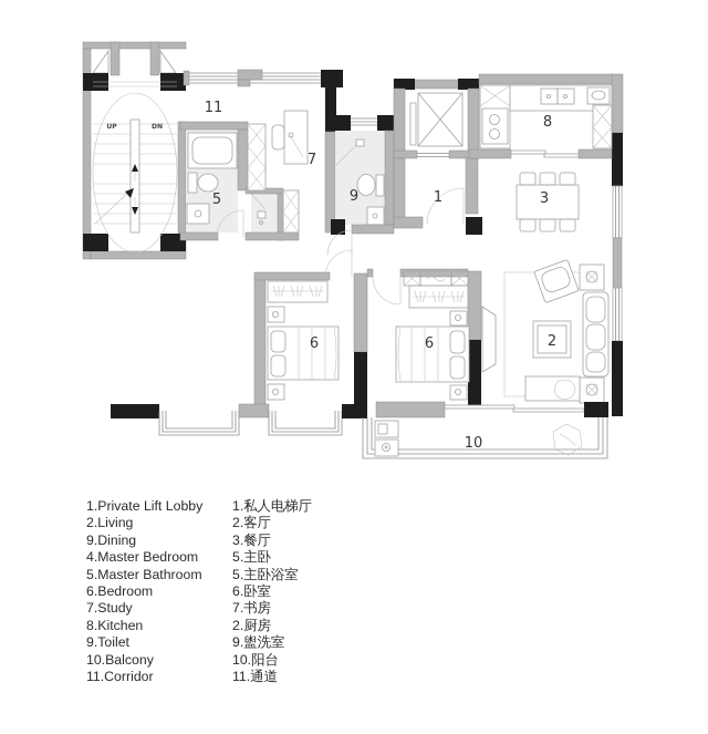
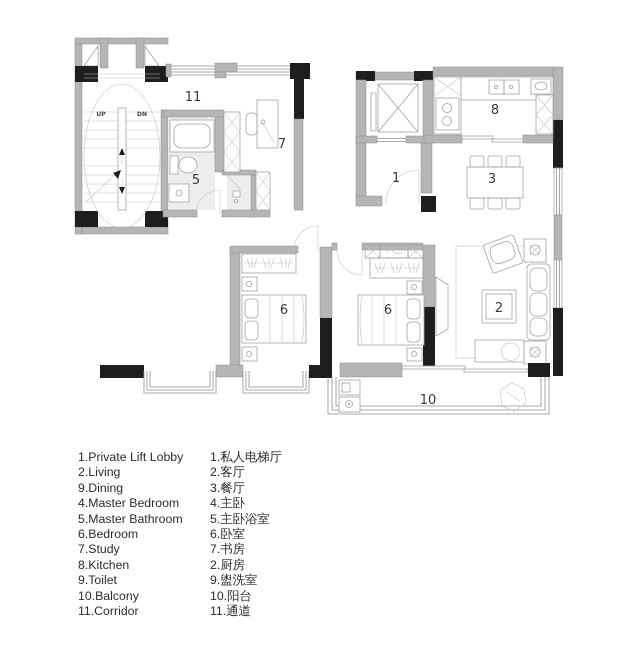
  11
  5
  7
- 9
  1
  8
  3
  6
  6
  2
  10
  1.Private Lift Lobby
  2.Living
  9.Dining
  4.Master Bedroom
  5.Master Bathroom
  6.Bedroom
  7.Study
  8.Kitchen
  9.Toilet
  10.Balcony
  11.Corridor
  1.私人电梯厅
  2.客厅
  3.餐厅
- 5.主卧
+ 4.主卧
  5.主卧浴室
  6.卧室
  7.书房
  2.厨房
  9.盥洗室
  10.阳台
  11.通道
